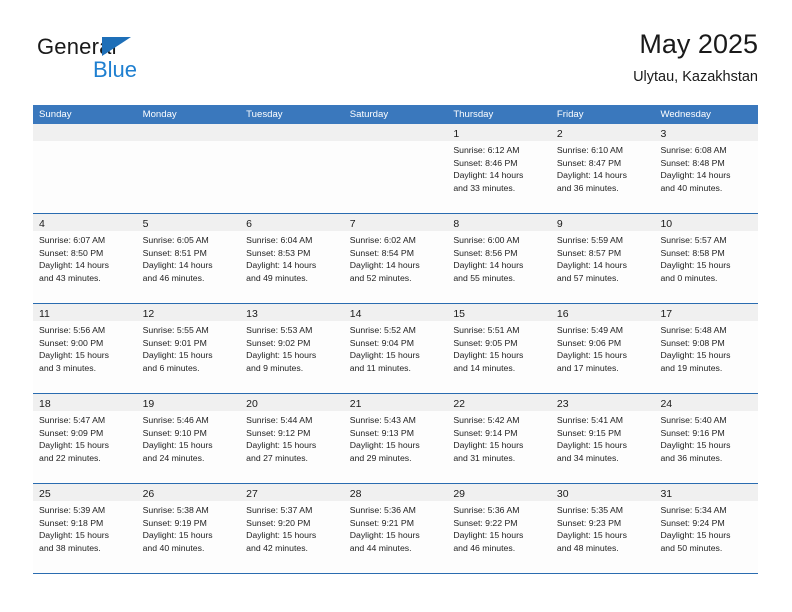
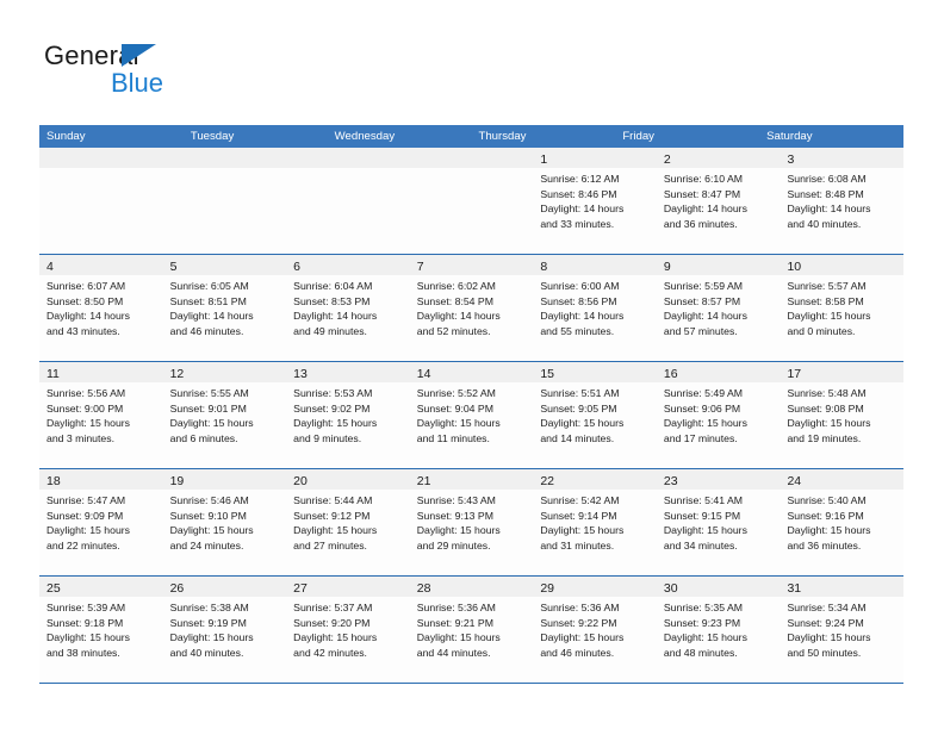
  General
  Blue
- May 2025
- Ulytau, Kazakhstan
  Sunday
- Monday
  Tuesday
- Saturday
+ Wednesday
  Thursday
  Friday
- Wednesday
+ Saturday
  1
  Sunrise: 6:12 AM
  Sunset: 8:46 PM
  Daylight: 14 hours
  and 33 minutes.
  2
  Sunrise: 6:10 AM
  Sunset: 8:47 PM
  Daylight: 14 hours
  and 36 minutes.
  3
  Sunrise: 6:08 AM
  Sunset: 8:48 PM
  Daylight: 14 hours
  and 40 minutes.
  4
  Sunrise: 6:07 AM
  Sunset: 8:50 PM
  Daylight: 14 hours
  and 43 minutes.
  5
  Sunrise: 6:05 AM
  Sunset: 8:51 PM
  Daylight: 14 hours
  and 46 minutes.
  6
  Sunrise: 6:04 AM
  Sunset: 8:53 PM
  Daylight: 14 hours
  and 49 minutes.
  7
  Sunrise: 6:02 AM
  Sunset: 8:54 PM
  Daylight: 14 hours
  and 52 minutes.
  8
  Sunrise: 6:00 AM
  Sunset: 8:56 PM
  Daylight: 14 hours
  and 55 minutes.
  9
  Sunrise: 5:59 AM
  Sunset: 8:57 PM
  Daylight: 14 hours
  and 57 minutes.
  10
  Sunrise: 5:57 AM
  Sunset: 8:58 PM
  Daylight: 15 hours
  and 0 minutes.
  11
  Sunrise: 5:56 AM
  Sunset: 9:00 PM
  Daylight: 15 hours
  and 3 minutes.
  12
  Sunrise: 5:55 AM
  Sunset: 9:01 PM
  Daylight: 15 hours
  and 6 minutes.
  13
  Sunrise: 5:53 AM
  Sunset: 9:02 PM
  Daylight: 15 hours
  and 9 minutes.
  14
  Sunrise: 5:52 AM
  Sunset: 9:04 PM
  Daylight: 15 hours
  and 11 minutes.
  15
  Sunrise: 5:51 AM
  Sunset: 9:05 PM
  Daylight: 15 hours
  and 14 minutes.
  16
  Sunrise: 5:49 AM
  Sunset: 9:06 PM
  Daylight: 15 hours
  and 17 minutes.
  17
  Sunrise: 5:48 AM
  Sunset: 9:08 PM
  Daylight: 15 hours
  and 19 minutes.
  18
  Sunrise: 5:47 AM
  Sunset: 9:09 PM
  Daylight: 15 hours
  and 22 minutes.
  19
  Sunrise: 5:46 AM
  Sunset: 9:10 PM
  Daylight: 15 hours
  and 24 minutes.
  20
  Sunrise: 5:44 AM
  Sunset: 9:12 PM
  Daylight: 15 hours
  and 27 minutes.
  21
  Sunrise: 5:43 AM
  Sunset: 9:13 PM
  Daylight: 15 hours
  and 29 minutes.
  22
  Sunrise: 5:42 AM
  Sunset: 9:14 PM
  Daylight: 15 hours
  and 31 minutes.
  23
  Sunrise: 5:41 AM
  Sunset: 9:15 PM
  Daylight: 15 hours
  and 34 minutes.
  24
  Sunrise: 5:40 AM
  Sunset: 9:16 PM
  Daylight: 15 hours
  and 36 minutes.
  25
  Sunrise: 5:39 AM
  Sunset: 9:18 PM
  Daylight: 15 hours
  and 38 minutes.
  26
  Sunrise: 5:38 AM
  Sunset: 9:19 PM
  Daylight: 15 hours
  and 40 minutes.
  27
  Sunrise: 5:37 AM
  Sunset: 9:20 PM
  Daylight: 15 hours
  and 42 minutes.
  28
  Sunrise: 5:36 AM
  Sunset: 9:21 PM
  Daylight: 15 hours
  and 44 minutes.
  29
  Sunrise: 5:36 AM
  Sunset: 9:22 PM
  Daylight: 15 hours
  and 46 minutes.
  30
  Sunrise: 5:35 AM
  Sunset: 9:23 PM
  Daylight: 15 hours
  and 48 minutes.
  31
  Sunrise: 5:34 AM
  Sunset: 9:24 PM
  Daylight: 15 hours
  and 50 minutes.
